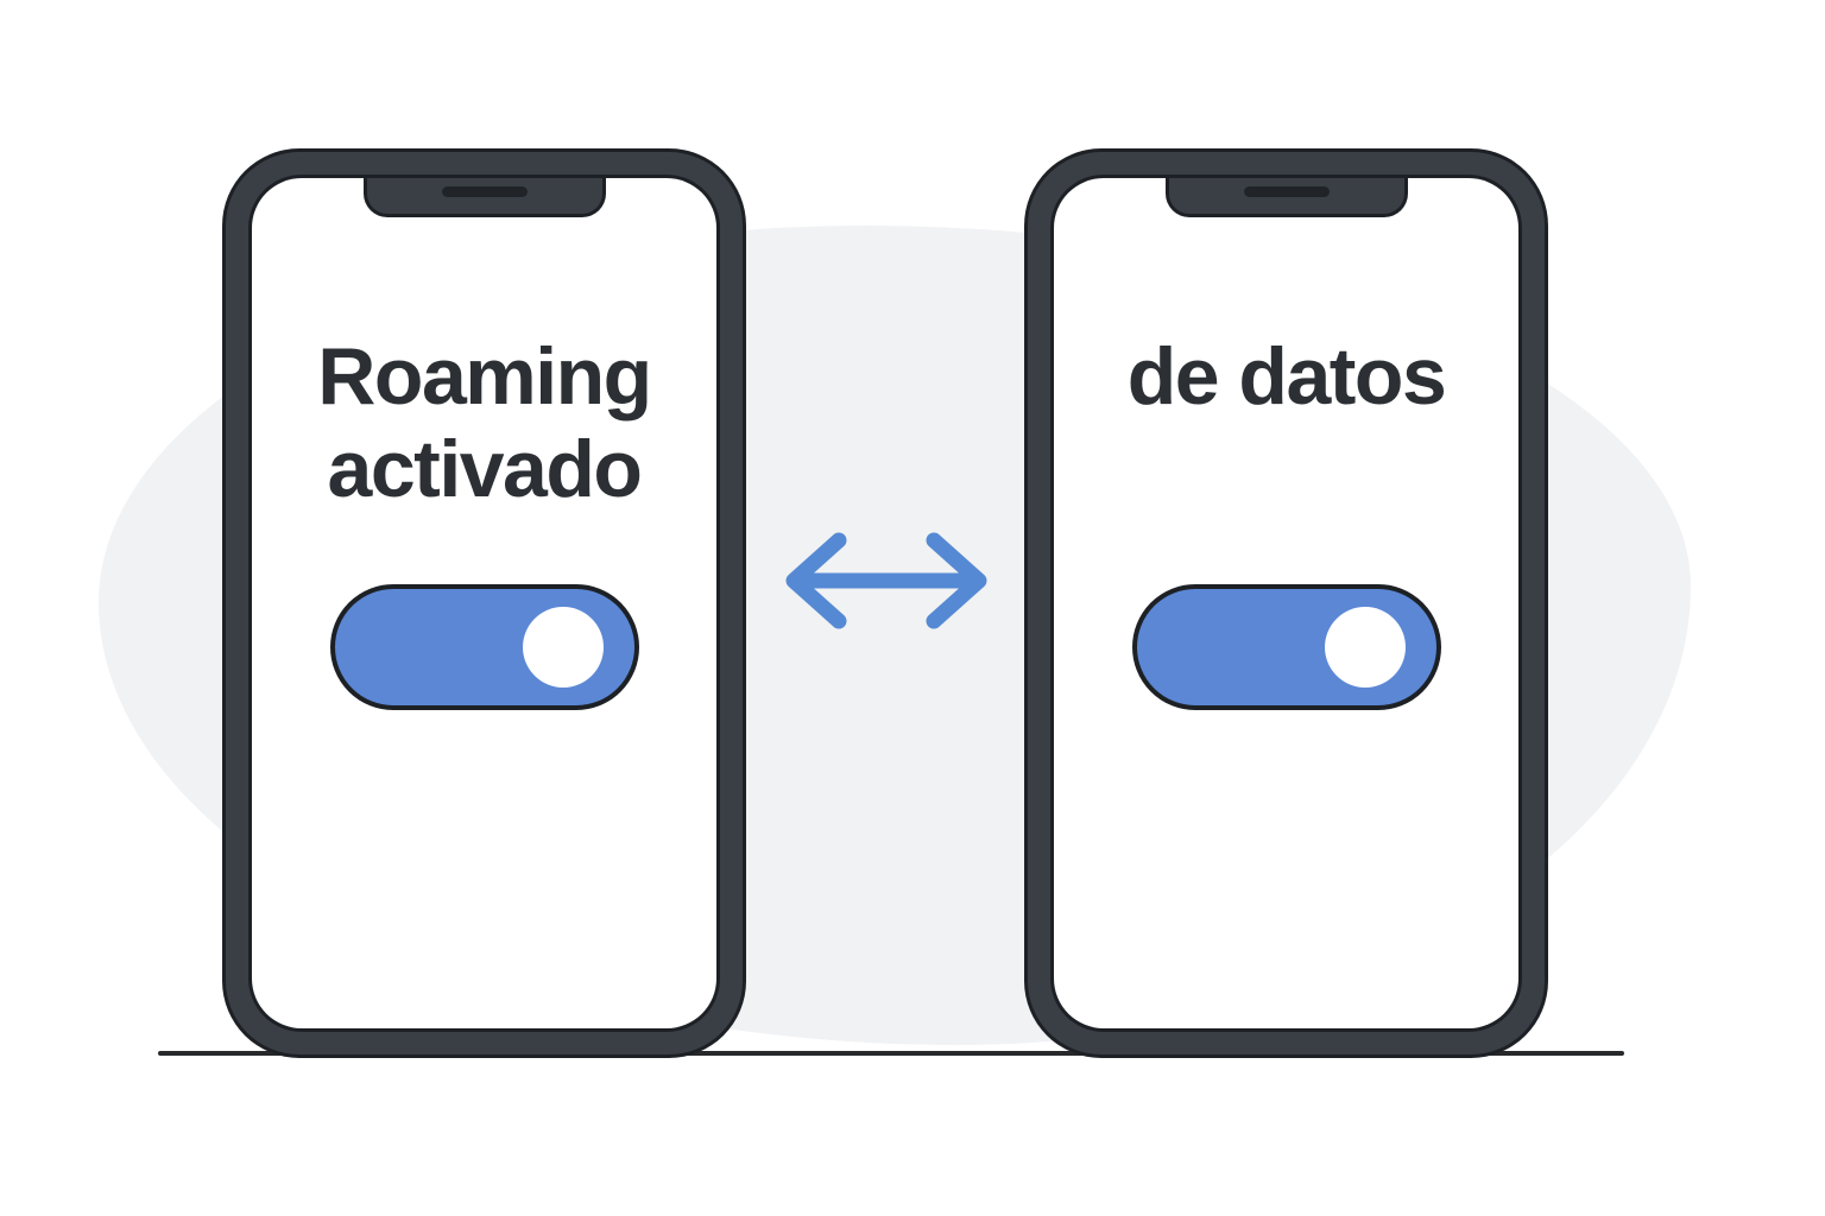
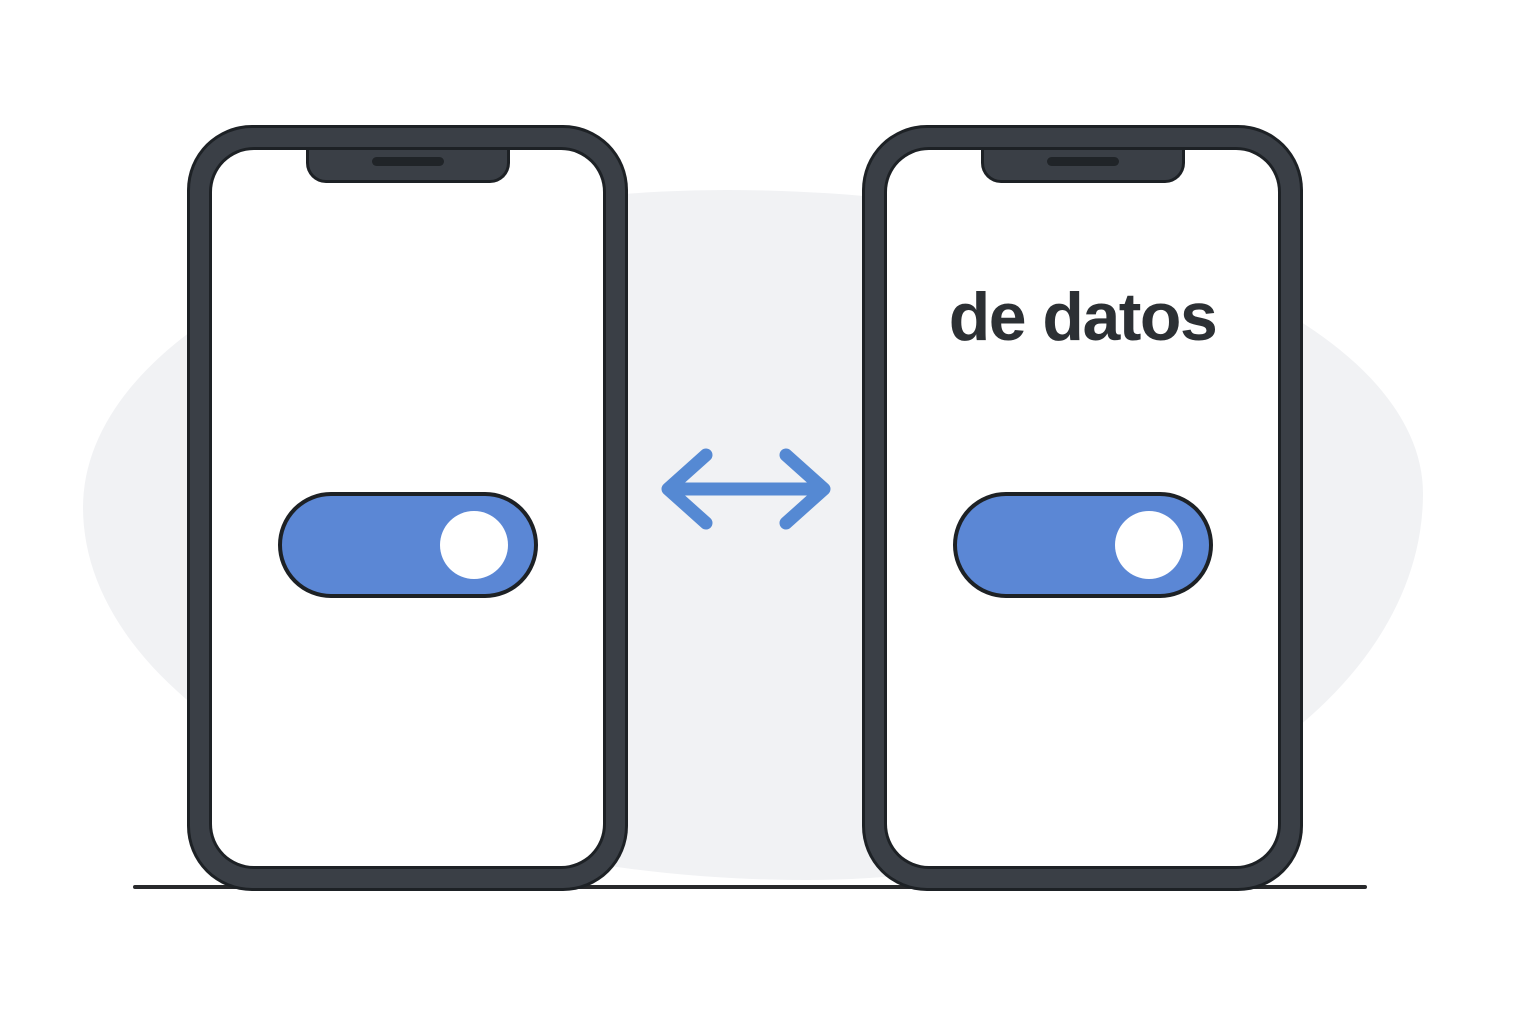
- Roaming
- activado
  de datos
